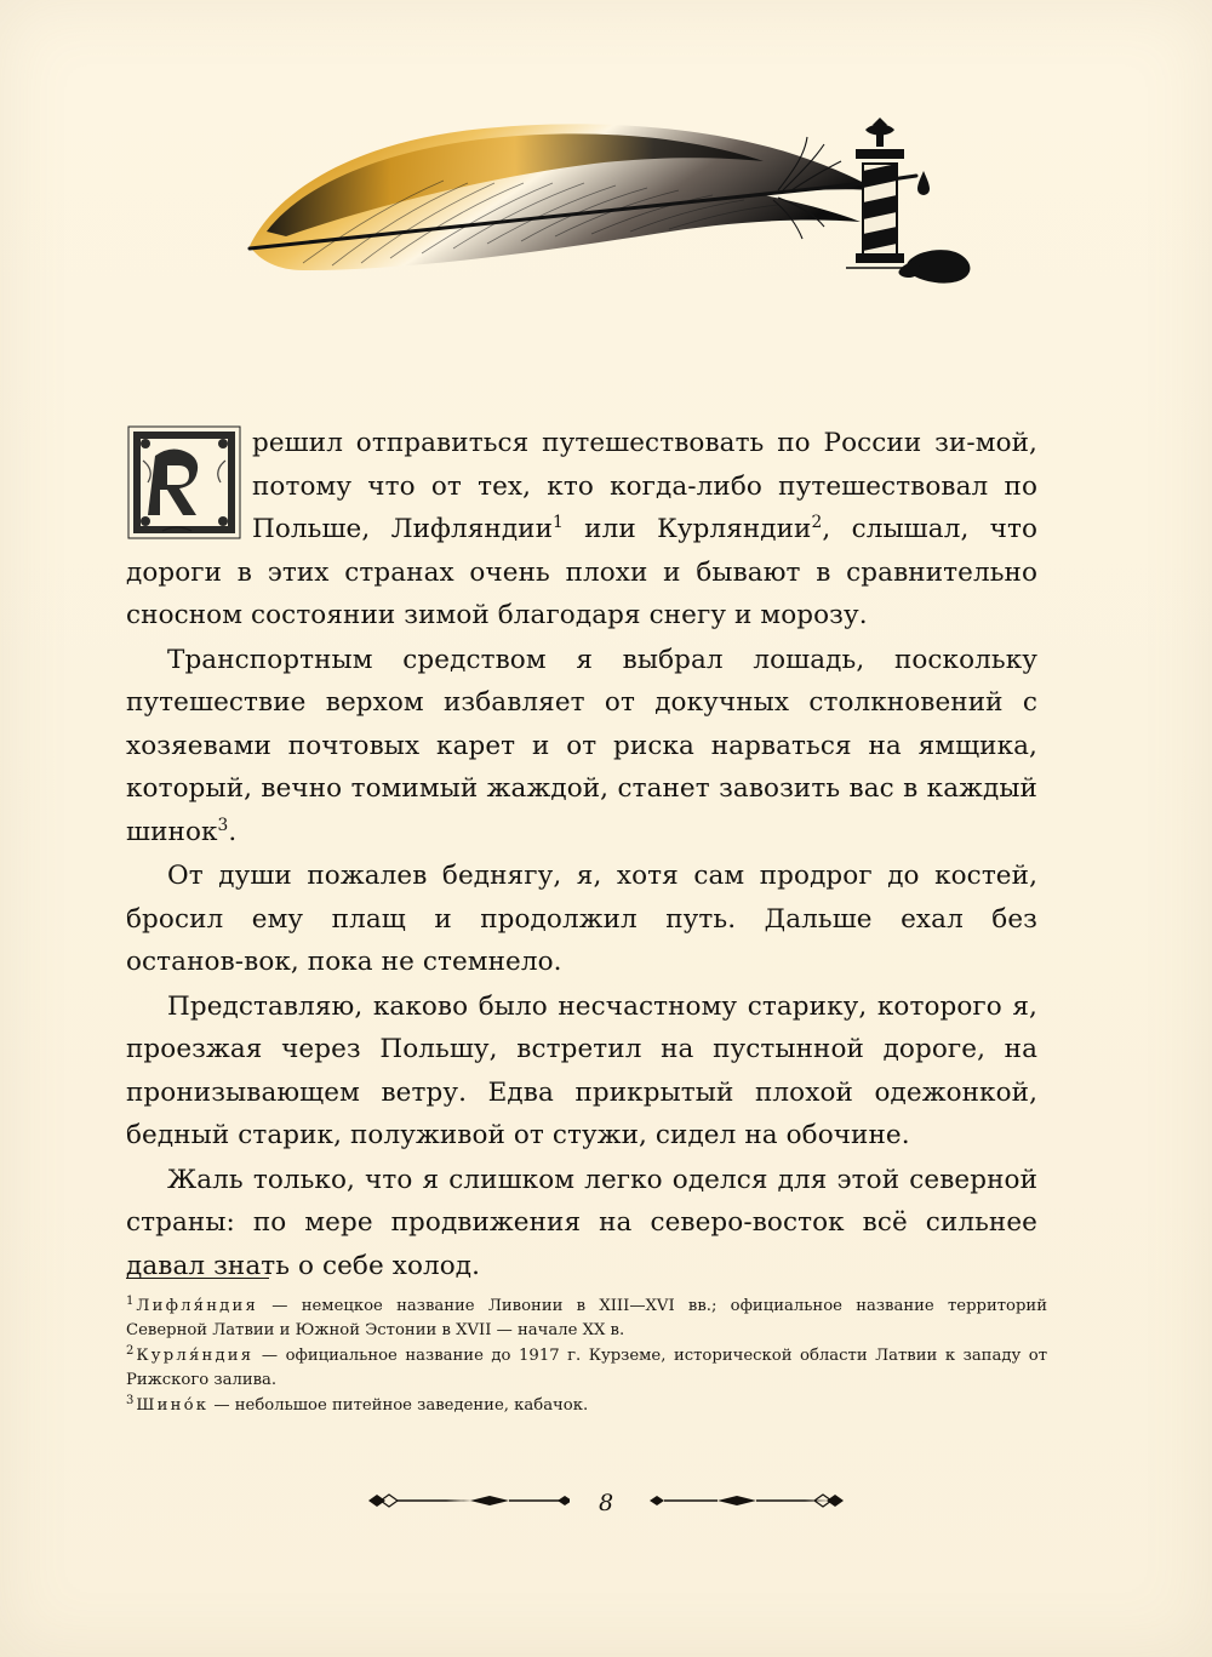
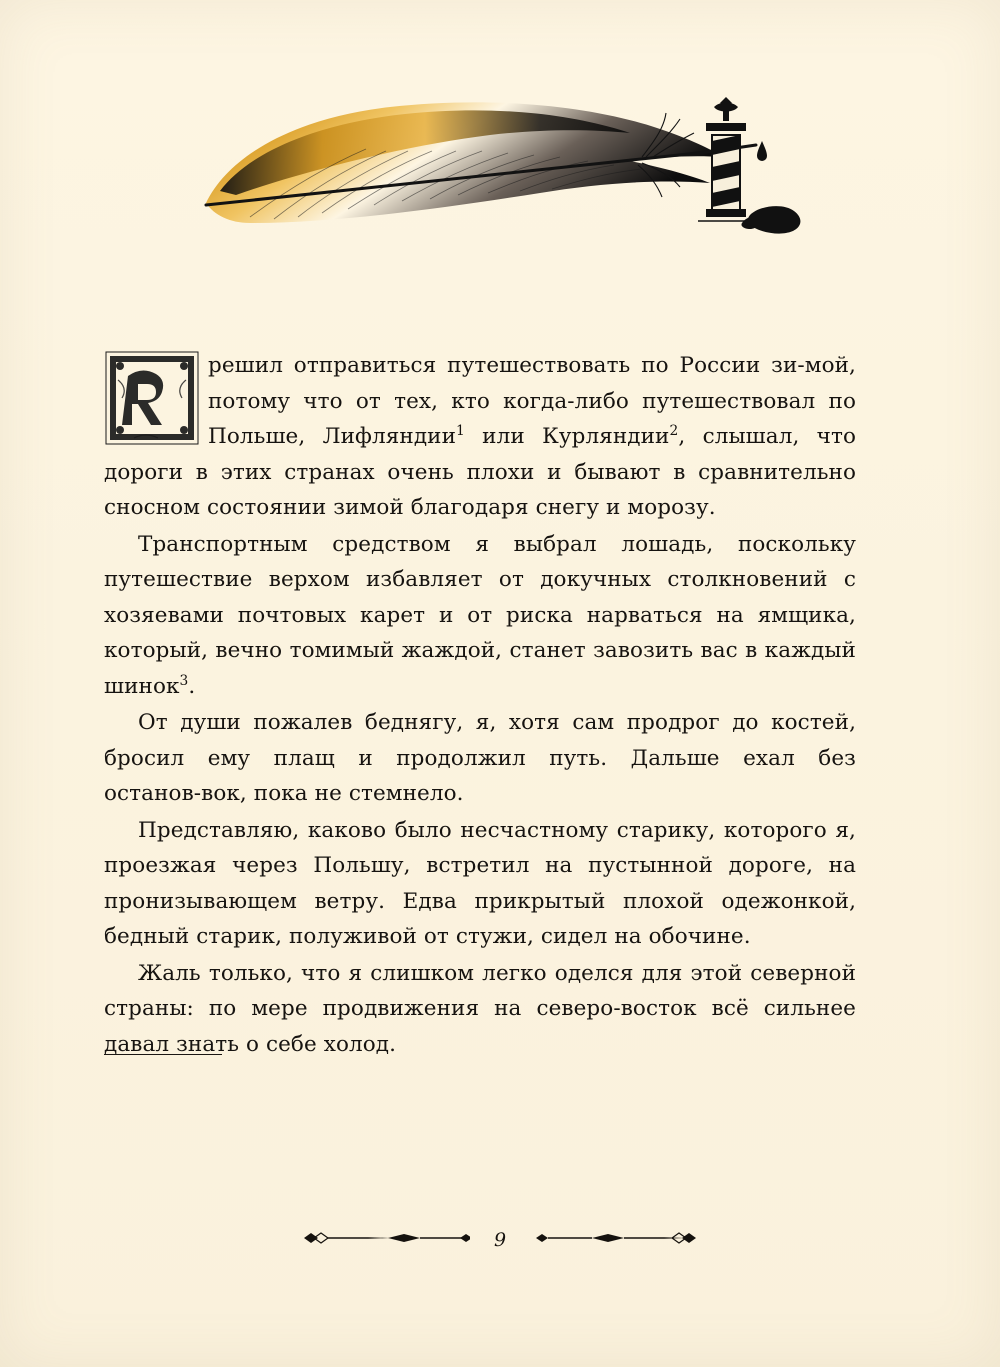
  решил отправиться путешествовать по России зи‑мой, потому что от тех, кто когда‑либо путешествовал по Польше, Лифляндии1 или Курляндии2, слышал, что дороги в этих странах очень плохи и бывают в сравнительно сносном состоянии зимой благодаря снегу и морозу.
  Транспортным средством я выбрал лошадь, поскольку путешествие верхом избавляет от докучных столкновений с хозяевами почтовых карет и от риска нарваться на ямщика, который, вечно томимый жаждой, станет завозить вас в каждый шинок3.
  От души пожалев беднягу, я, хотя сам продрог до костей, бросил ему плащ и продолжил путь. Дальше ехал без останов‑вок, пока не стемнело.
  Представляю, каково было несчастному старику, которого я, проезжая через Польшу, встретил на пустынной дороге, на пронизывающем ветру. Едва прикрытый плохой одежонкой, бедный старик, полуживой от стужи, сидел на обочине.
  Жаль только, что я слишком легко оделся для этой северной страны: по мере продвижения на северо‑восток всё сильнее давал знать о себе холод.
- 1 Лифля́ндия — немецкое название Ливонии в XIII—XVI вв.; официальное название территорий Северной Латвии и Южной Эстонии в XVII — начале XX в.
- 2 Курля́ндия — официальное название до 1917 г. Курземе, исторической области Латвии к западу от Рижского залива.
- 3 Шино́к — небольшое питейное заведение, кабачок.
- 8
+ 9
